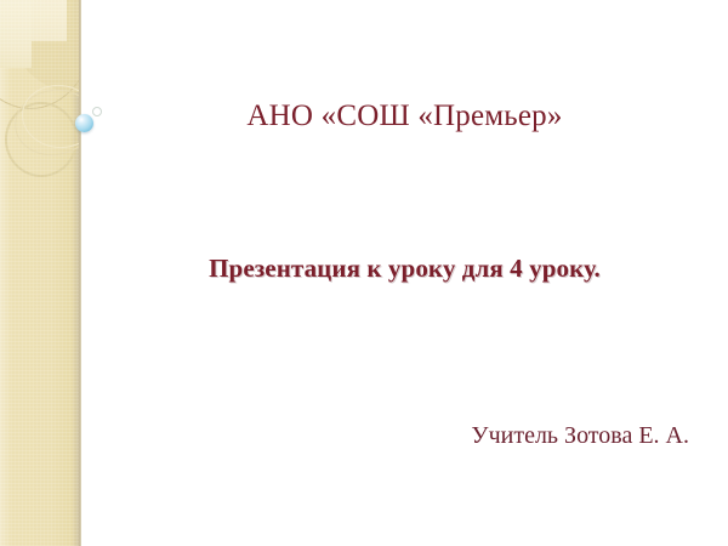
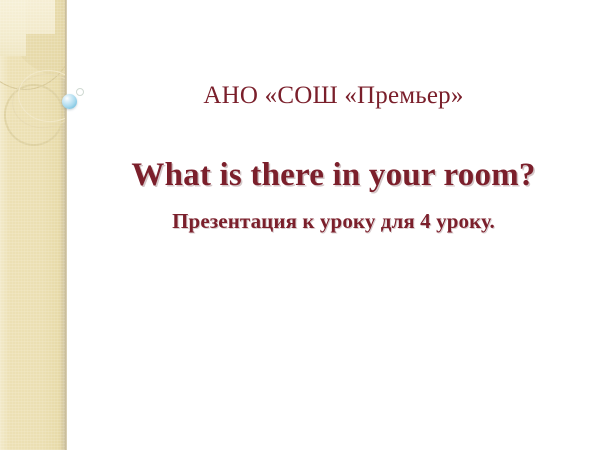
  АНО «СОШ «Премьер»
+ What is there in your room?
  Презентация к уроку для 4 уроку.
- Учитель Зотова Е. А.
